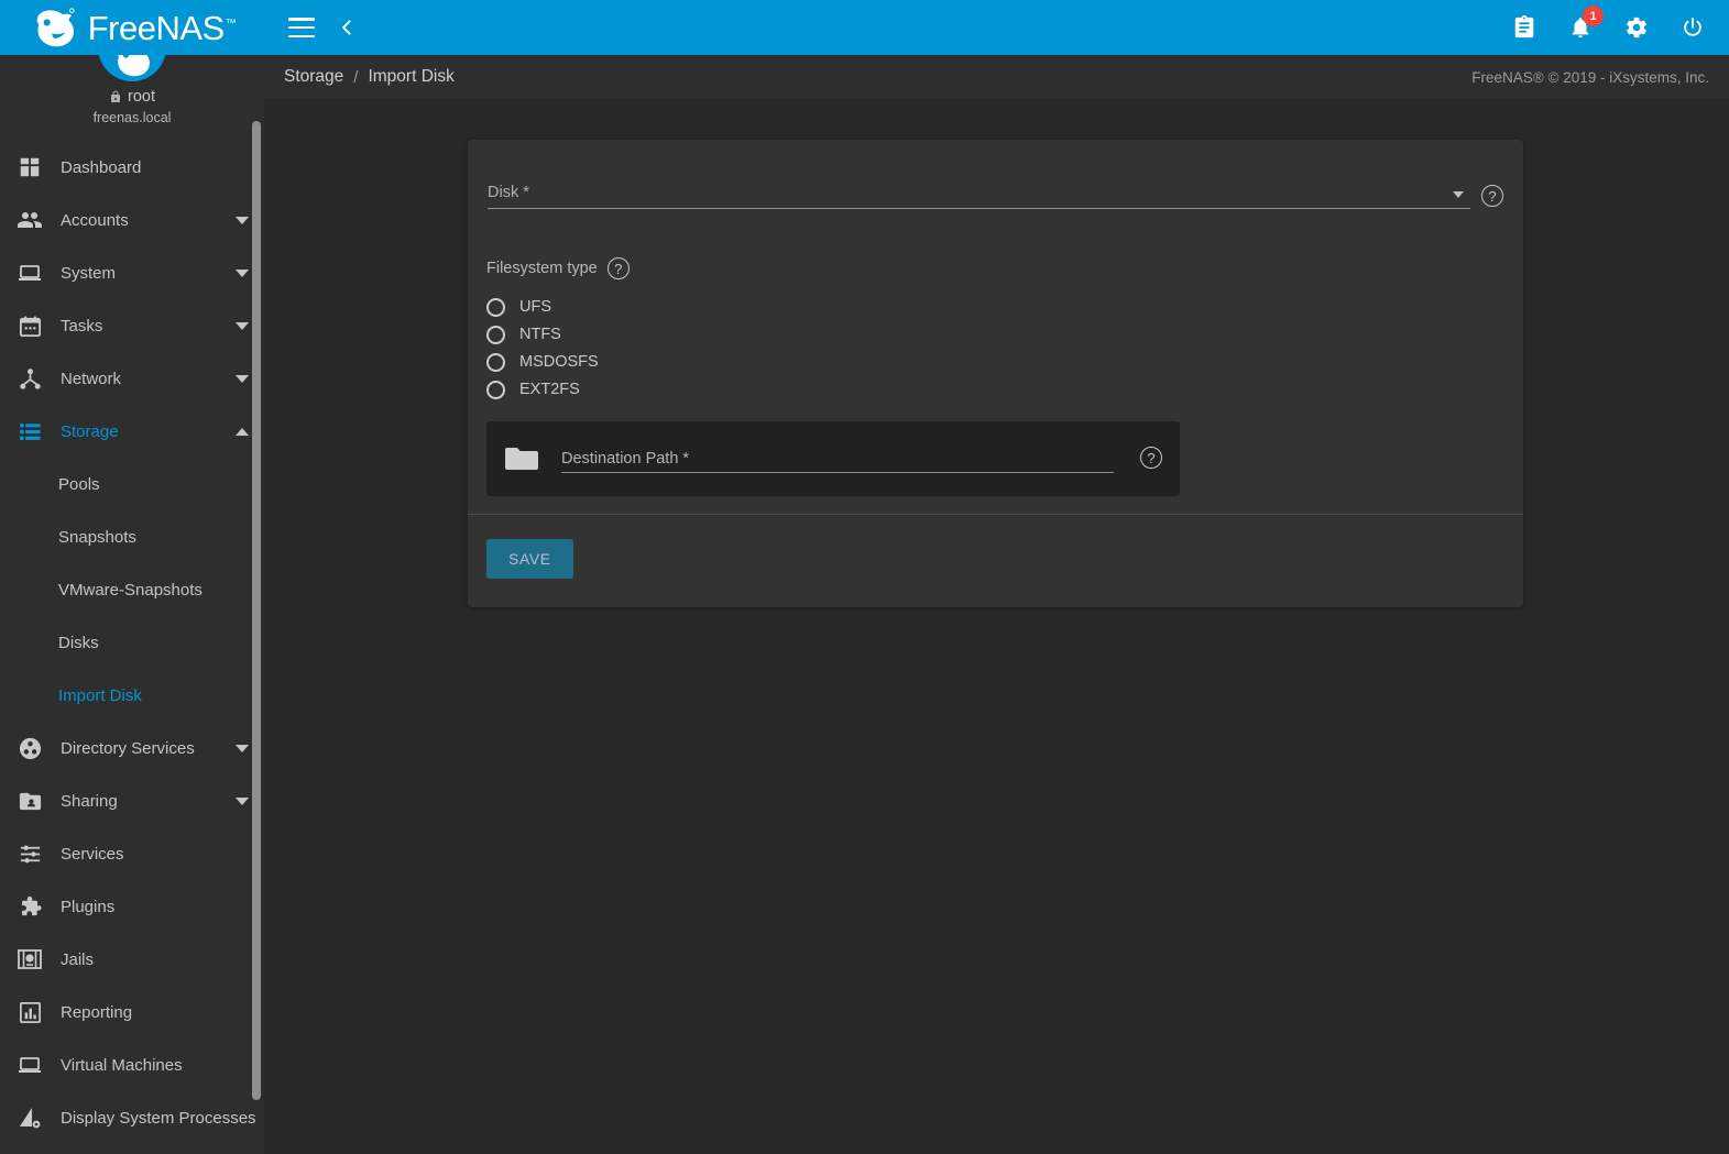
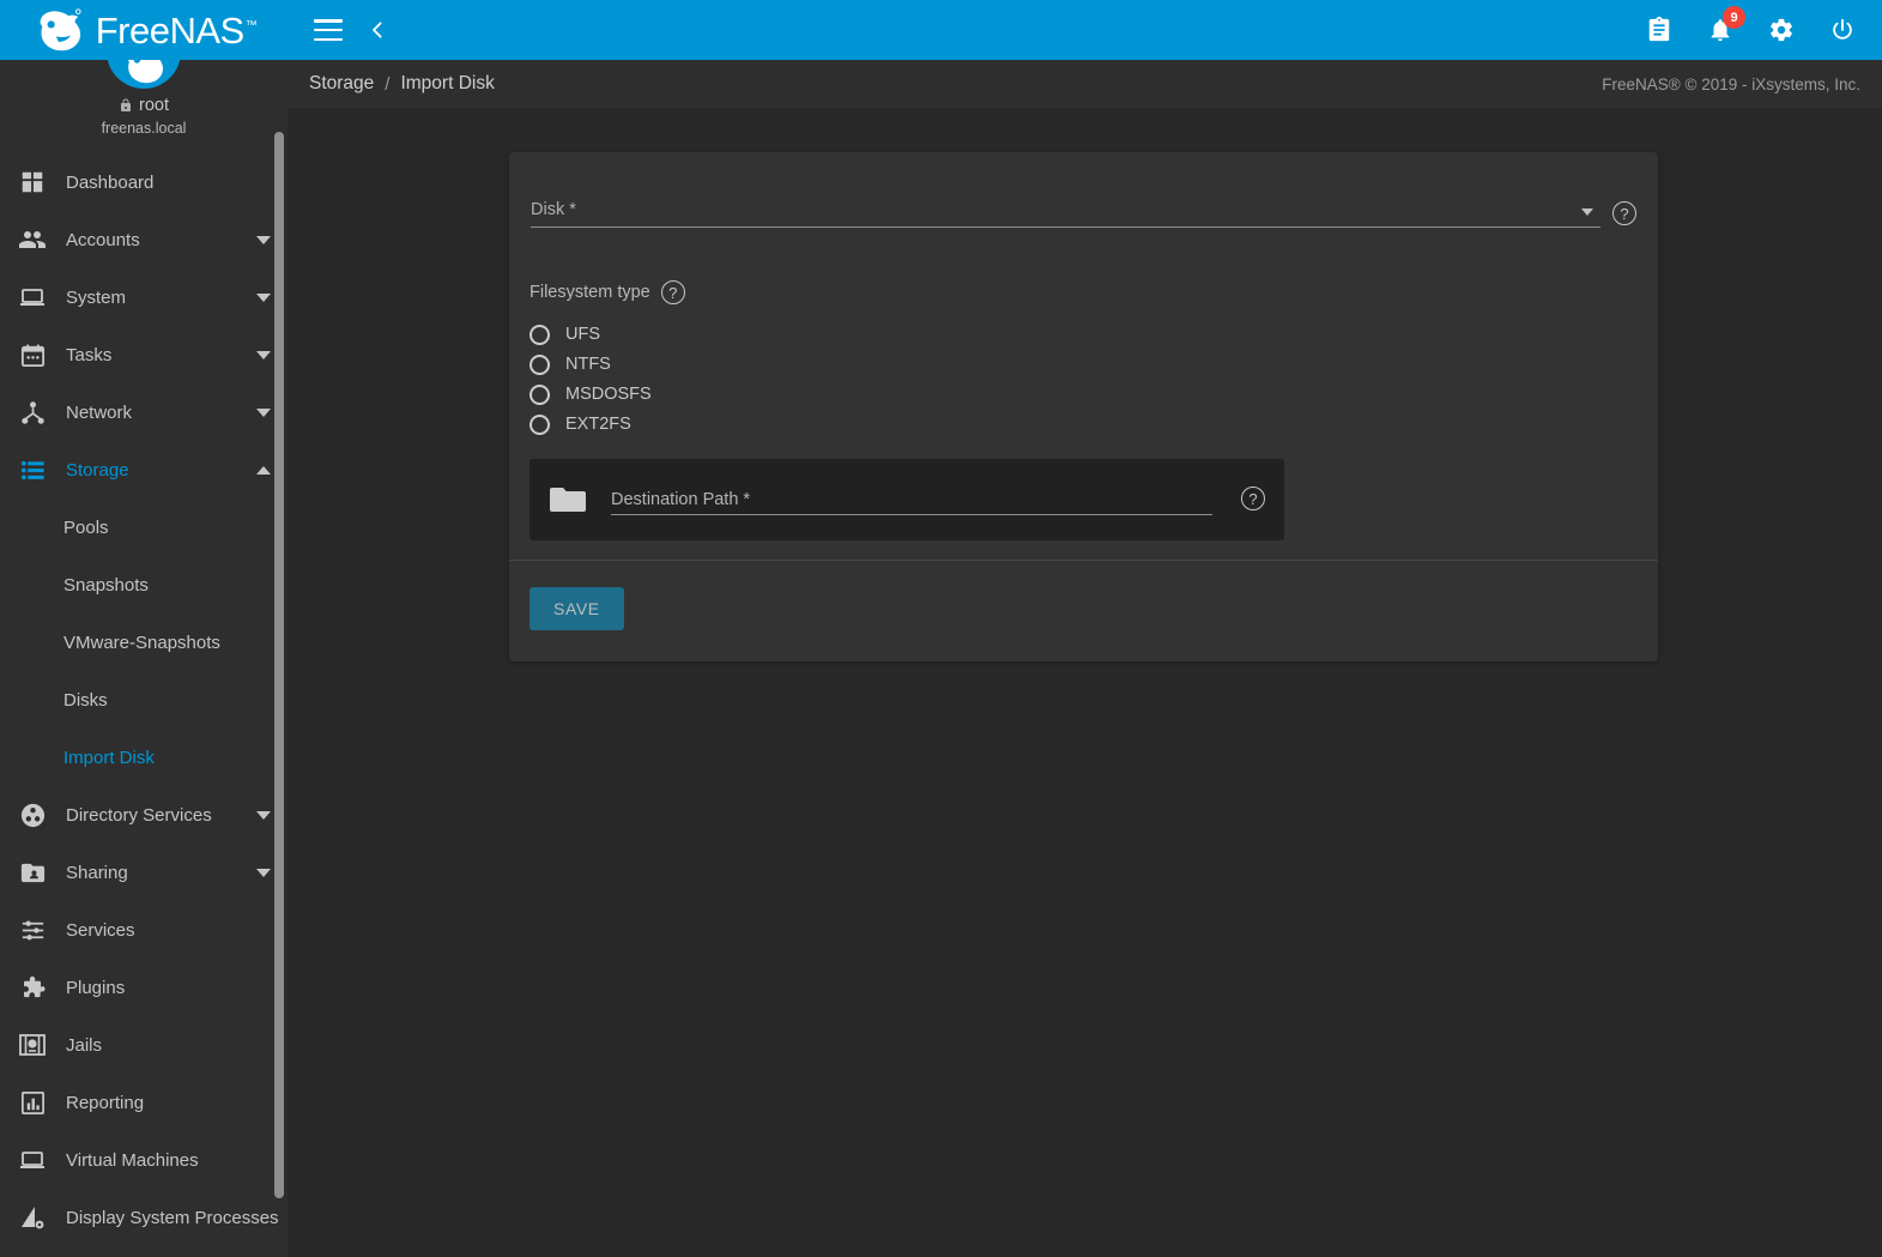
  FreeNAS™
- 1
+ 9
  root
  freenas.local
  Dashboard
  Accounts
  System
  Tasks
  Network
  Storage
  Pools
  Snapshots
  VMware-Snapshots
  Disks
  Import Disk
  Directory Services
  Sharing
  Services
  Plugins
  Jails
  Reporting
  Virtual Machines
  Display System Processes
  Storage
  /
  Import Disk
  FreeNAS® © 2019 - iXsystems, Inc.
  Disk *
  ?
  Filesystem type
  ?
  UFS
  NTFS
  MSDOSFS
  EXT2FS
  Destination Path *
  ?
  SAVE
